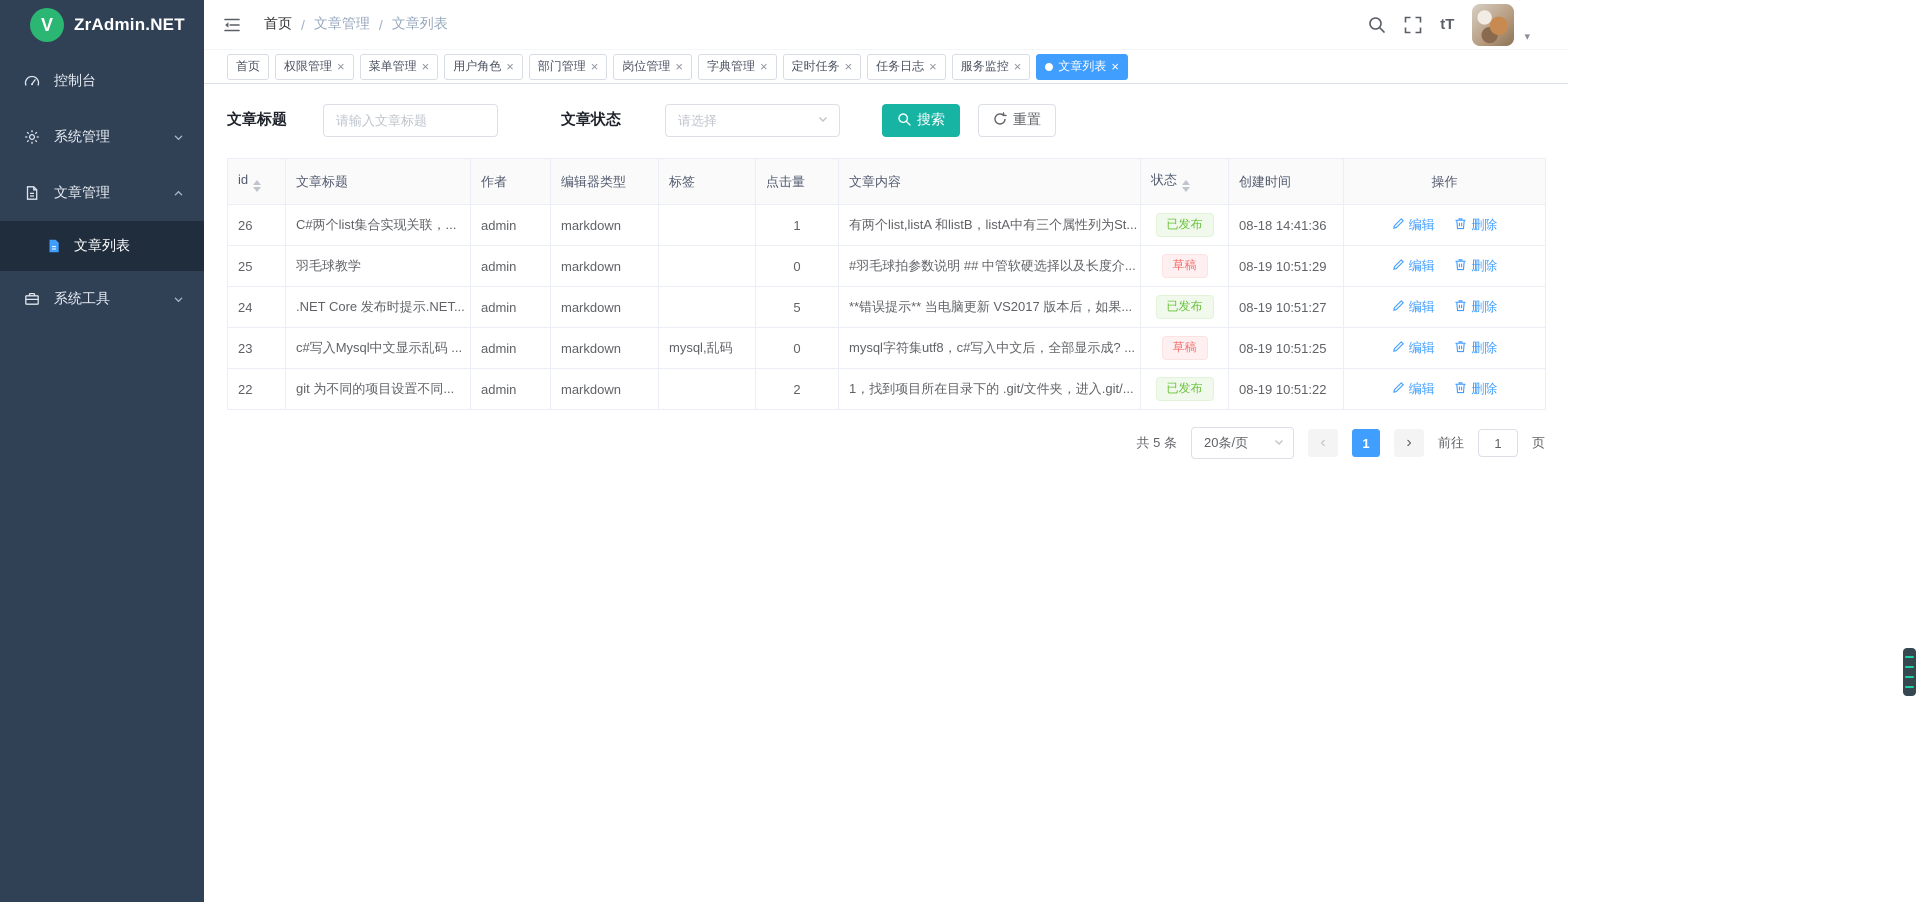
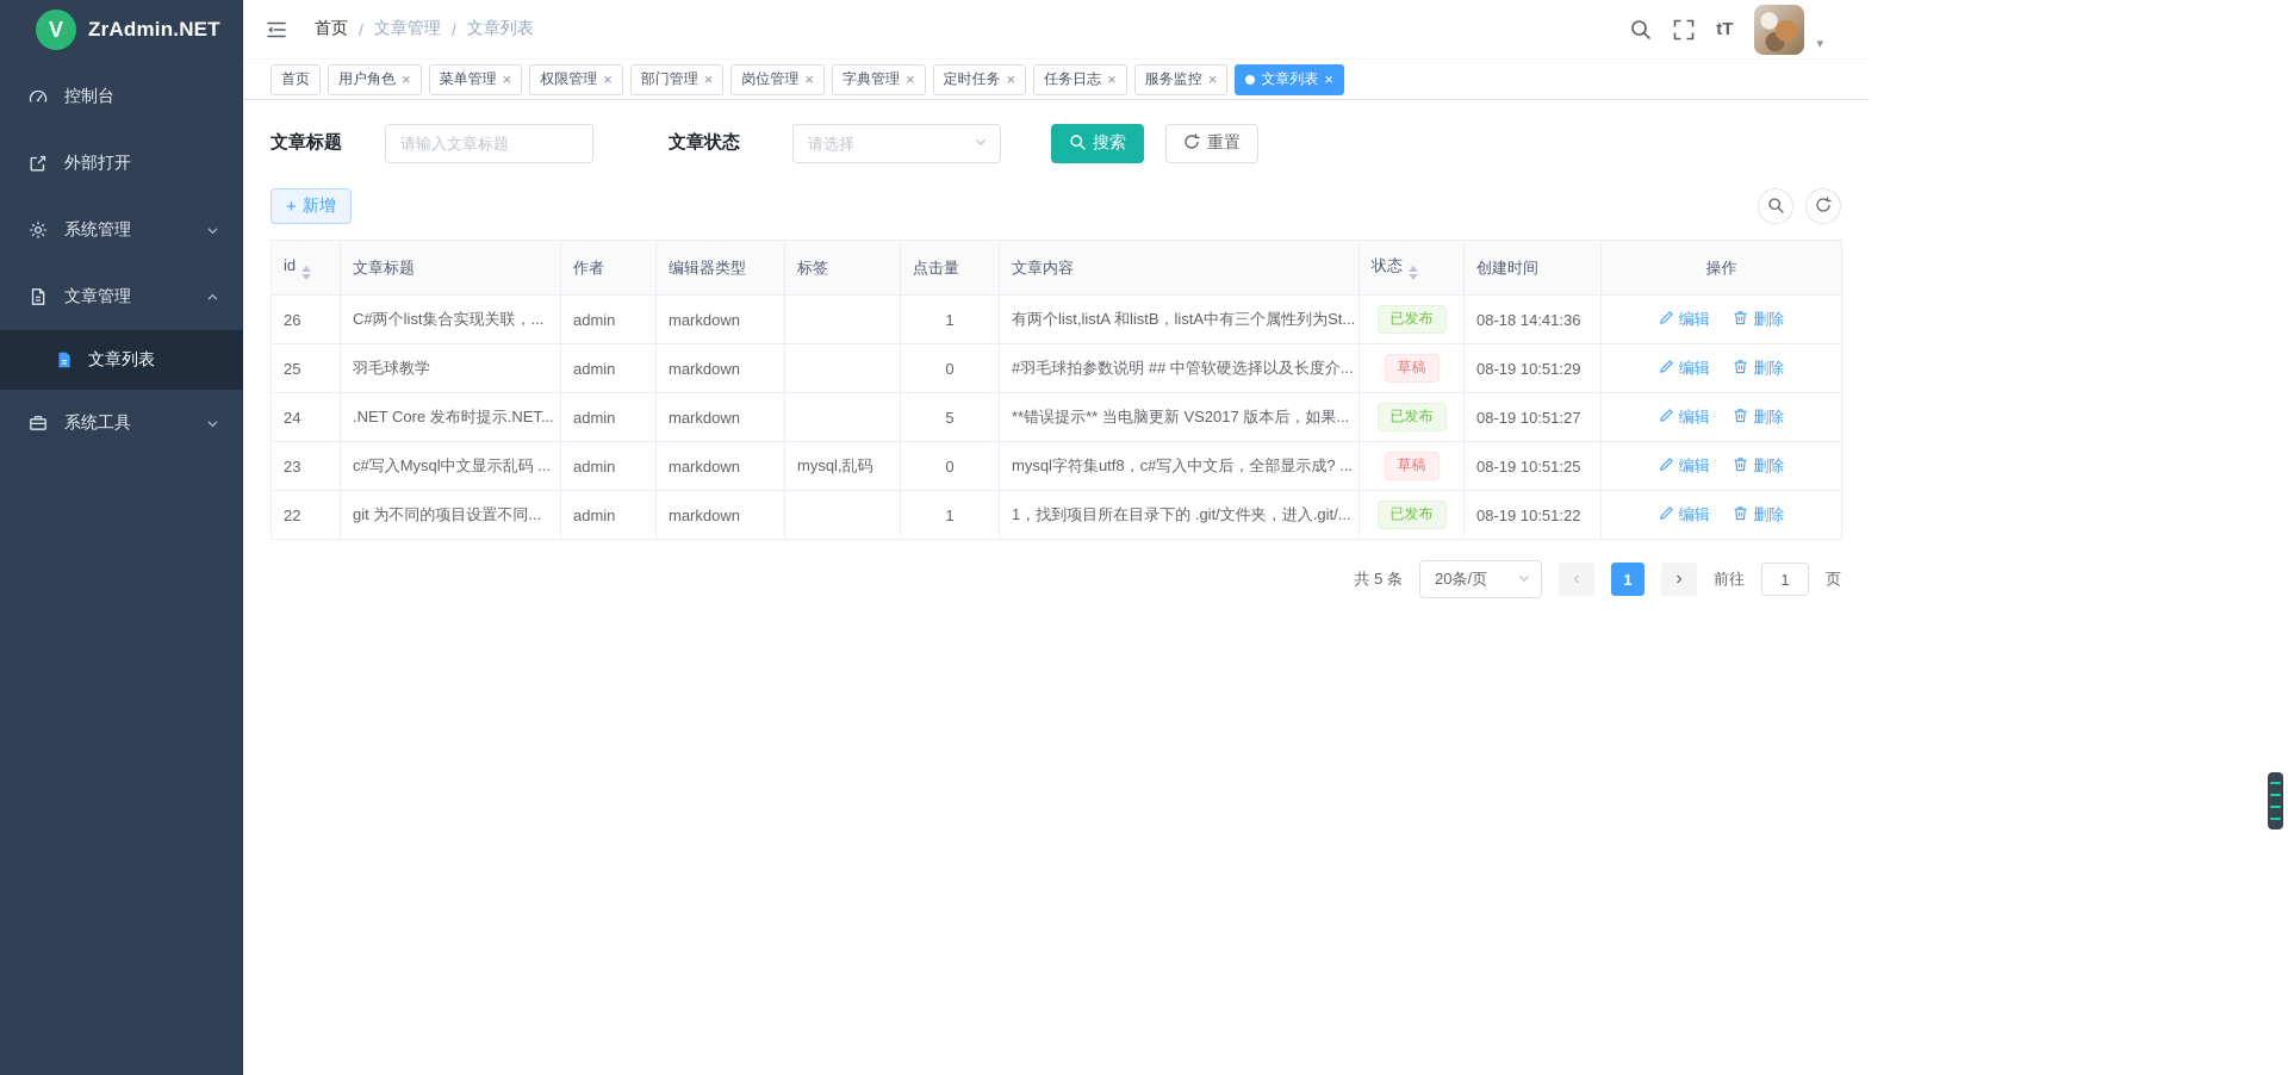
  V
  ZrAdmin.NET
  控制台
+ 外部打开
  系统管理
  文章管理
  文章列表
  系统工具
  首页
  /
  文章管理
  /
  文章列表
  tT
  ▾
  首页
- 权限管理
+ 用户角色
  ×
  菜单管理
  ×
- 用户角色
+ 权限管理
  ×
  部门管理
  ×
  岗位管理
  ×
  字典管理
  ×
  定时任务
  ×
  任务日志
  ×
  服务监控
  ×
  文章列表
  ×
  文章标题
  请输入文章标题
  文章状态
  请选择
  搜索
  重置
+ +
+ 新增
  id	文章标题	作者	编辑器类型	标签	点击量	文章内容	状态	创建时间	操作
  26	C#两个list集合实现关联，...	admin	markdown		1	有两个list,listA 和listB，listA中有三个属性列为St...	已发布	08-18 14:41:36	编辑 删除
  25	羽毛球教学	admin	markdown		0	#羽毛球拍参数说明 ## 中管软硬选择以及长度介...	草稿	08-19 10:51:29	编辑 删除
  24	.NET Core 发布时提示.NET...	admin	markdown		5	**错误提示** 当电脑更新 VS2017 版本后，如果...	已发布	08-19 10:51:27	编辑 删除
  23	c#写入Mysql中文显示乱码 ...	admin	markdown	mysql,乱码	0	mysql字符集utf8，c#写入中文后，全部显示成? ...	草稿	08-19 10:51:25	编辑 删除
- 22	git 为不同的项目设置不同...	admin	markdown		2	1，找到项目所在目录下的 .git/文件夹，进入.git/...	已发布	08-19 10:51:22	编辑 删除
+ 22	git 为不同的项目设置不同...	admin	markdown		1	1，找到项目所在目录下的 .git/文件夹，进入.git/...	已发布	08-19 10:51:22	编辑 删除
  共 5 条
  20条/页
  ‹
  1
  ›
  前往
  1
  页
